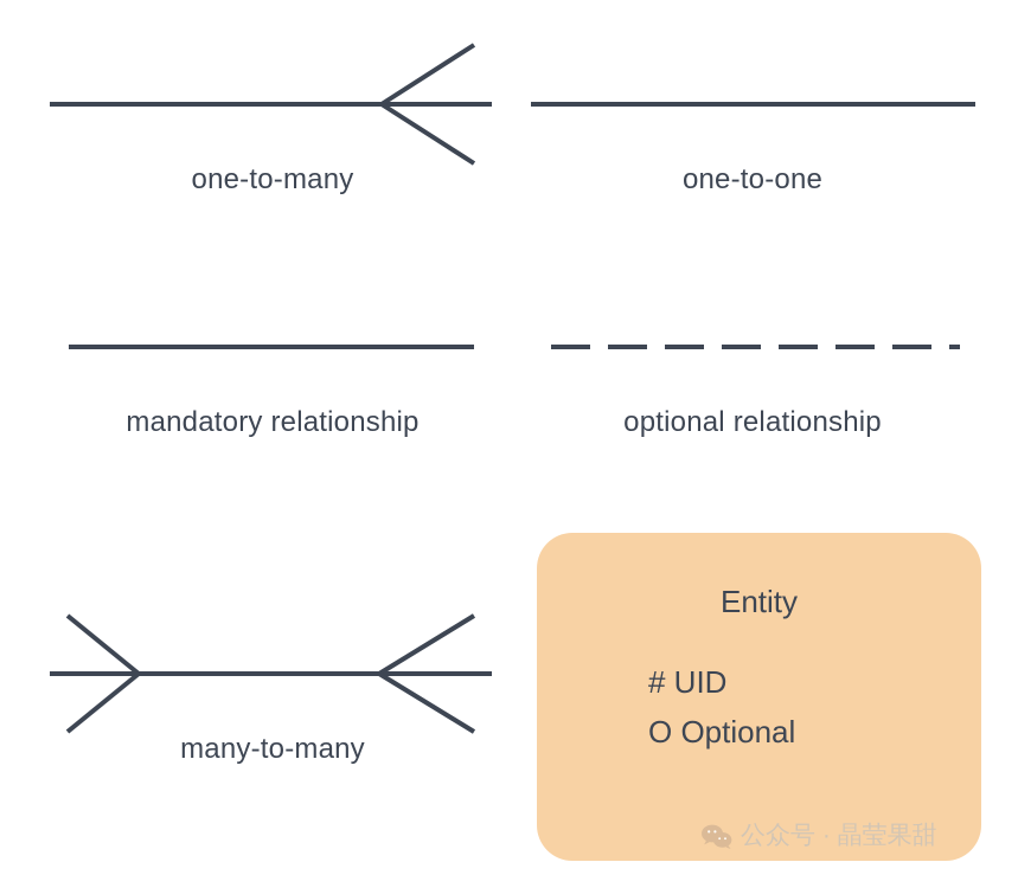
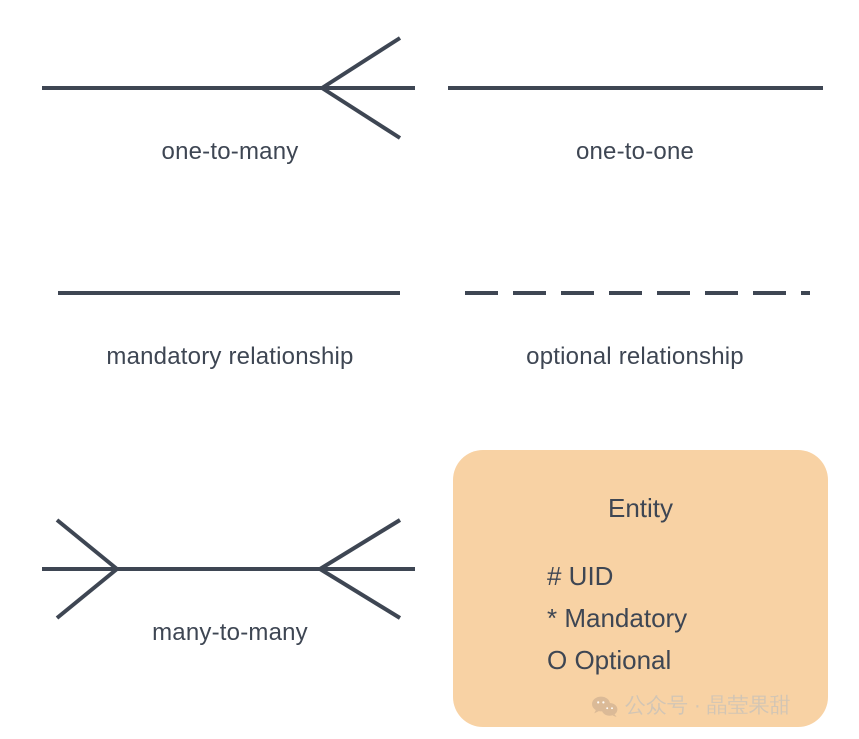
  one-to-many
  one-to-one
  mandatory relationship
  optional relationship
  many-to-many
  Entity
  # UID
+ * Mandatory
  O Optional
  公众号 · 晶莹果甜
